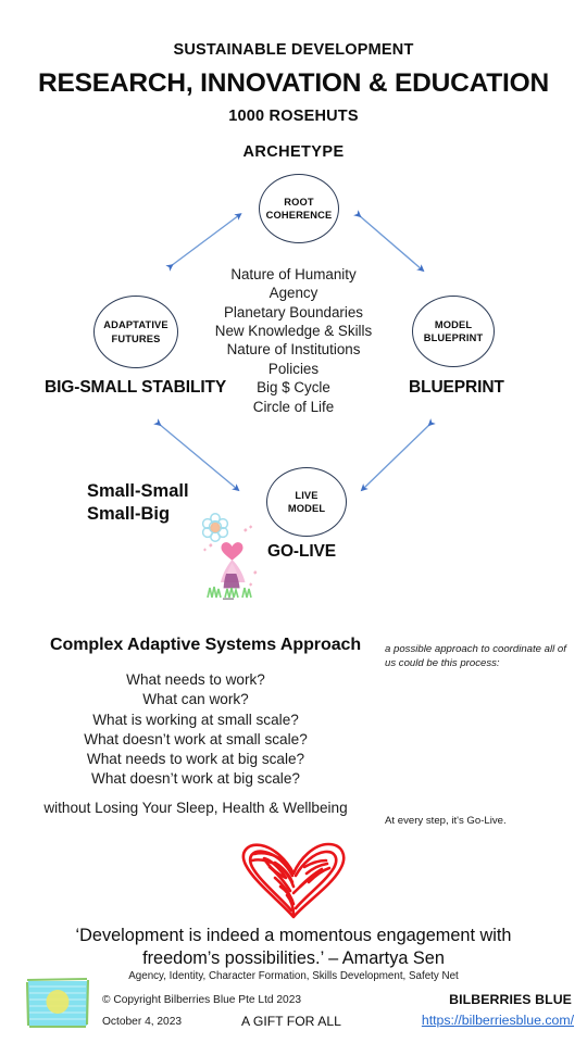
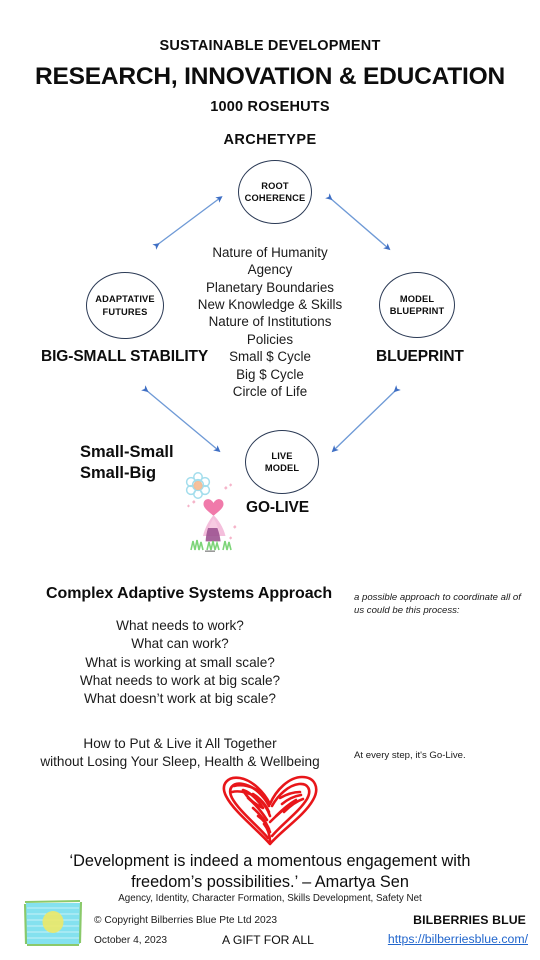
  SUSTAINABLE DEVELOPMENT
  RESEARCH, INNOVATION & EDUCATION
  1000 ROSEHUTS
  ARCHETYPE
  ROOT
  COHERENCE
  ADAPTATIVE
  FUTURES
  MODEL
  BLUEPRINT
  LIVE
  MODEL
  BIG-SMALL STABILITY
  BLUEPRINT
  GO-LIVE
  Nature of Humanity
  Agency
  Planetary Boundaries
  New Knowledge & Skills
  Nature of Institutions
  Policies
+ Small $ Cycle
  Big $ Cycle
  Circle of Life
  Small-Small
  Small-Big
  Complex Adaptive Systems Approach
  What needs to work?
  What can work?
  What is working at small scale?
- What doesn’t work at small scale?
  What needs to work at big scale?
  What doesn’t work at big scale?
+ How to Put & Live it All Together
  without Losing Your Sleep, Health & Wellbeing
  a possible approach to coordinate all of us could be this process:
  At every step, it's Go-Live.
  ‘Development is indeed a momentous engagement with
  freedom’s possibilities.’ – Amartya Sen
  Agency, Identity, Character Formation, Skills Development, Safety Net
  © Copyright Bilberries Blue Pte Ltd 2023
  October 4, 2023
  A GIFT FOR ALL
  BILBERRIES BLUE
  https://bilberriesblue.com/
